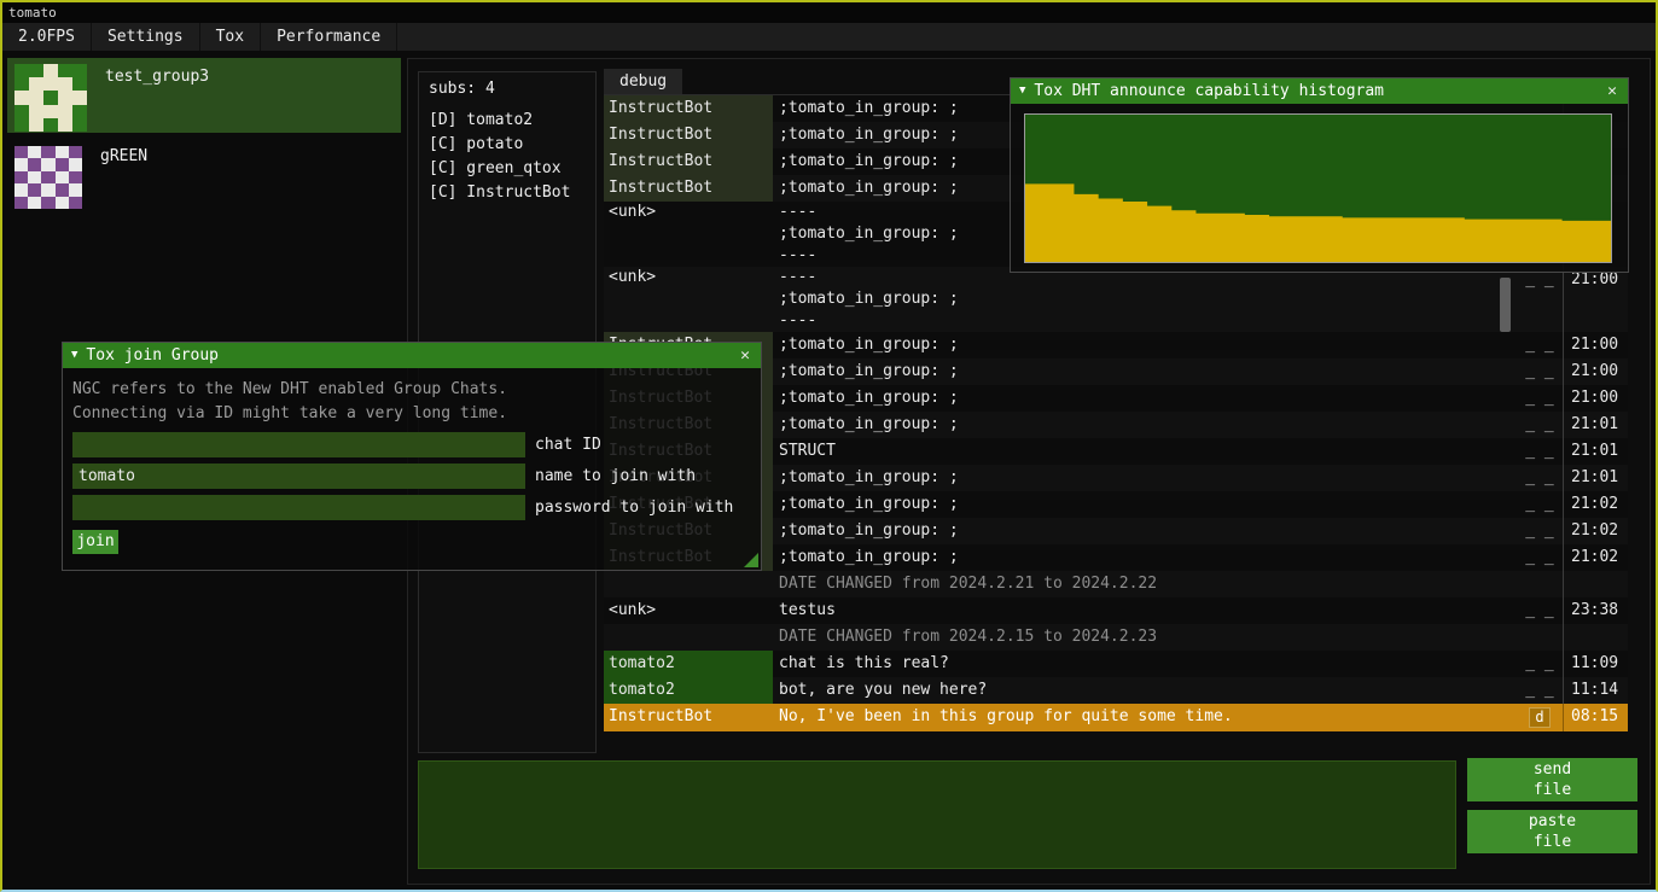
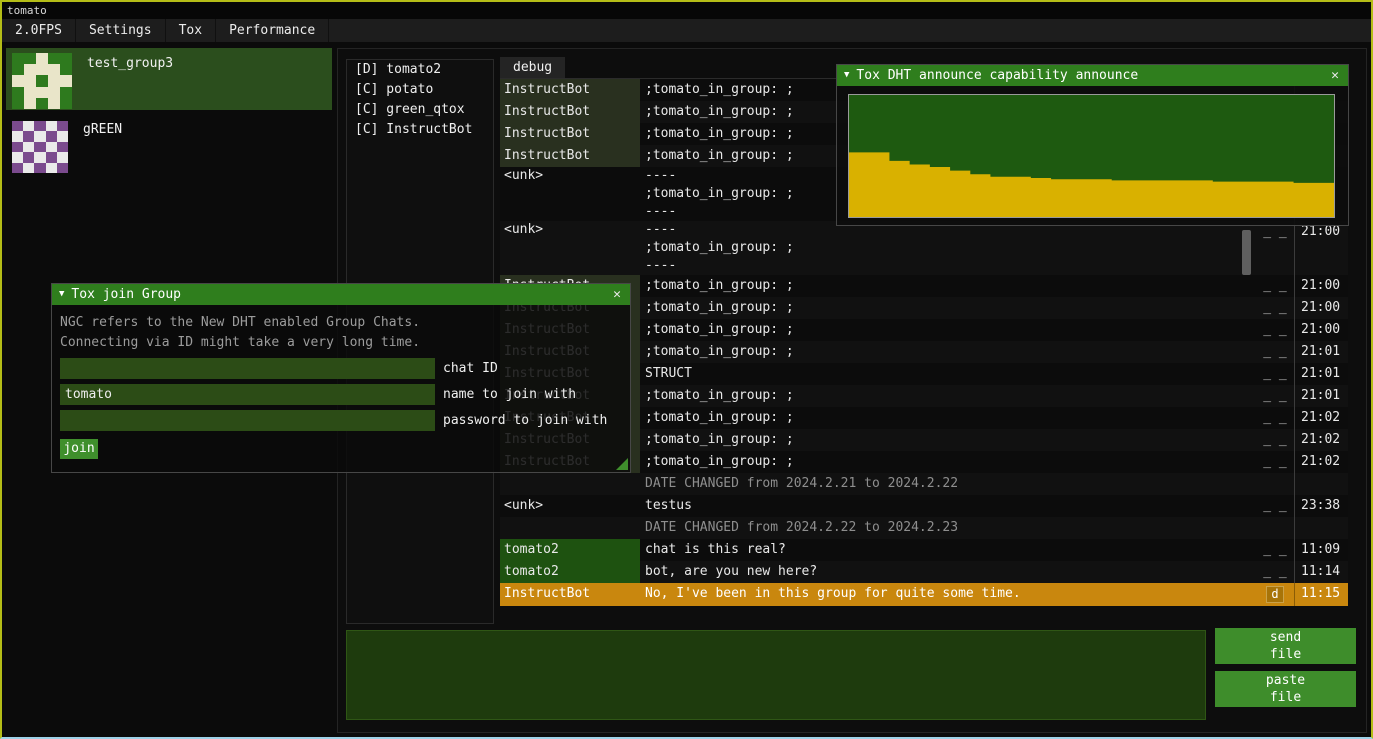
  tomato
  2.0FPS
  Settings
  Tox
  Performance
  test_group3
  gREEN
- subs: 4
  [D] tomato2
  [C] potato
  [C] green_qtox
  [C] InstructBot
  debug
  InstructBot
  ;tomato_in_group: ;
  InstructBot
  ;tomato_in_group: ;
  InstructBot
  ;tomato_in_group: ;
  InstructBot
  ;tomato_in_group: ;
  <unk>
  ----
  ;tomato_in_group: ;
  ----
  <unk>
  ----
  ;tomato_in_group: ;
  ----
  _ _
  21:00
  ;tomato_in_group: ;
  _ _
  21:00
  InstructBot
  ;tomato_in_group: ;
  _ _
  21:00
  InstructBot
  ;tomato_in_group: ;
  _ _
  21:00
  InstructBot
  ;tomato_in_group: ;
  _ _
  21:01
  InstructBot
  STRUCT
  _ _
  21:01
  InstructBot
  ;tomato_in_group: ;
  _ _
  21:01
  InstructBot
  ;tomato_in_group: ;
  _ _
  21:02
  InstructBot
  ;tomato_in_group: ;
  _ _
  21:02
  InstructBot
  ;tomato_in_group: ;
  _ _
  21:02
  DATE CHANGED from 2024.2.21 to 2024.2.22
  <unk>
  testus
  _ _
  23:38
- DATE CHANGED from 2024.2.15 to 2024.2.23
+ DATE CHANGED from 2024.2.22 to 2024.2.23
  tomato2
  chat is this real?
  _ _
  11:09
  tomato2
  bot, are you new here?
  _ _
  11:14
  InstructBot
  No, I've been in this group for quite some time.
  d
- 08:15
+ 11:15
  send
  file
  paste
  file
  ▼
- Tox DHT announce capability histogram
+ Tox DHT announce capability announce
  ✕
  ▼
  Tox join Group
  ✕
  NGC refers to the New DHT enabled Group Chats.
  Connecting via ID might take a very long time.
  chat ID
  tomato
  name to join with
  password to join with
  join
